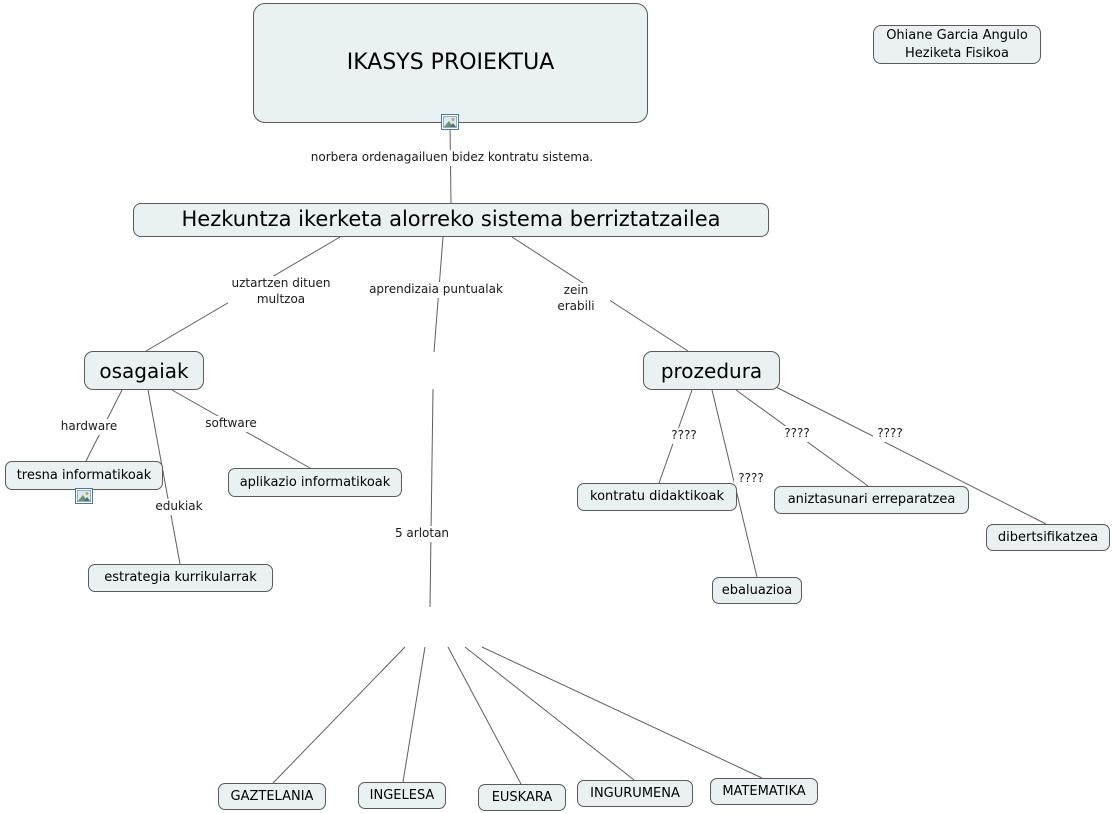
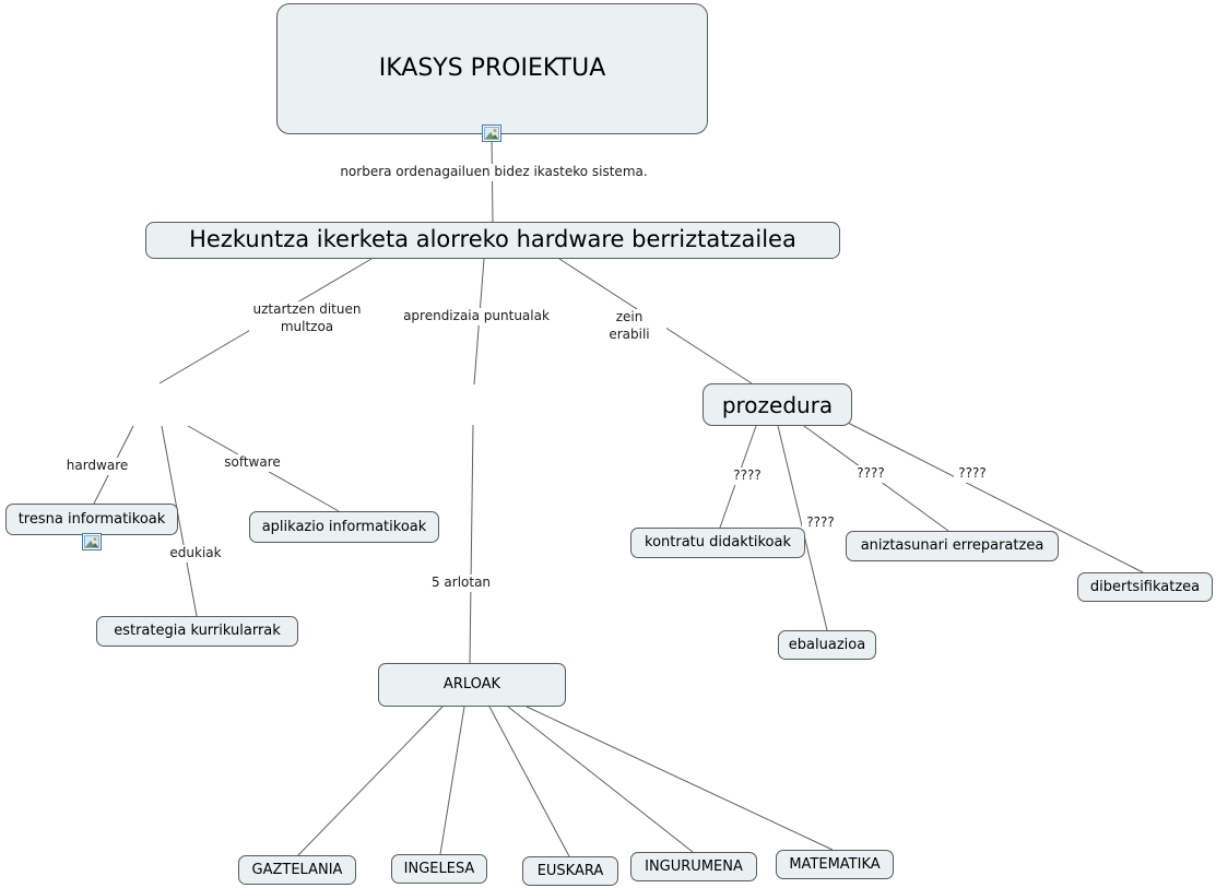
  IKASYS PROIEKTUA
- Ohiane Garcia Angulo
- Heziketa Fisikoa
- Hezkuntza ikerketa alorreko sistema berriztatzailea
+ Hezkuntza ikerketa alorreko hardware berriztatzailea
- osagaiak
  prozedura
  tresna informatikoak
  aplikazio informatikoak
  estrategia kurrikularrak
+ ARLOAK
  kontratu didaktikoak
  ebaluazioa
  aniztasunari erreparatzea
  dibertsifikatzea
  GAZTELANIA
  INGELESA
  EUSKARA
  INGURUMENA
  MATEMATIKA
- norbera ordenagailuen bidez kontratu sistema.
+ norbera ordenagailuen bidez ikasteko sistema.
  uztartzen dituen
  multzoa
  aprendizaia puntualak
  zein erabili
  hardware
  software
  edukiak
  5 arlotan
  ????
  ????
  ????
  ????
